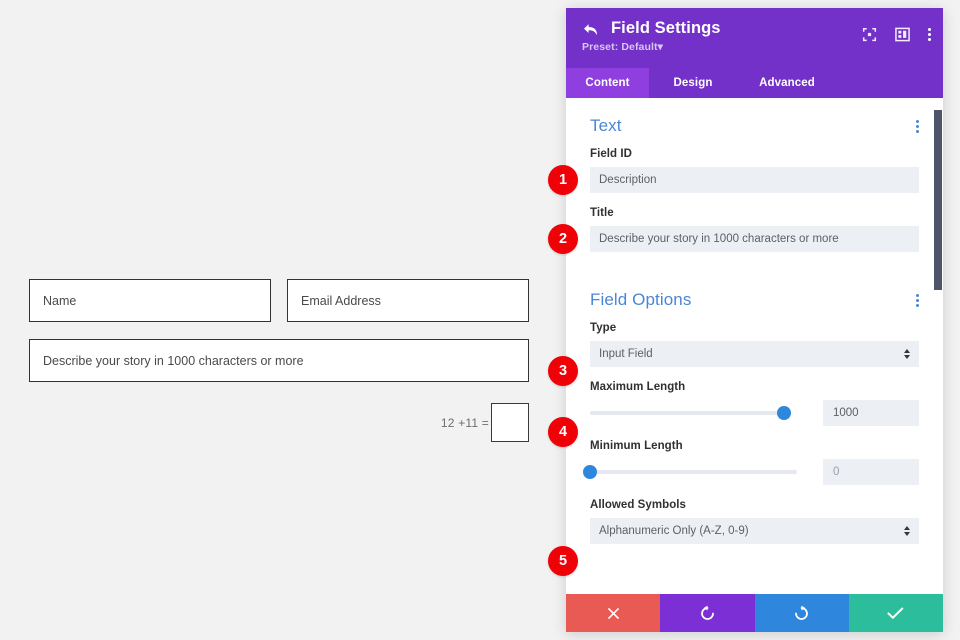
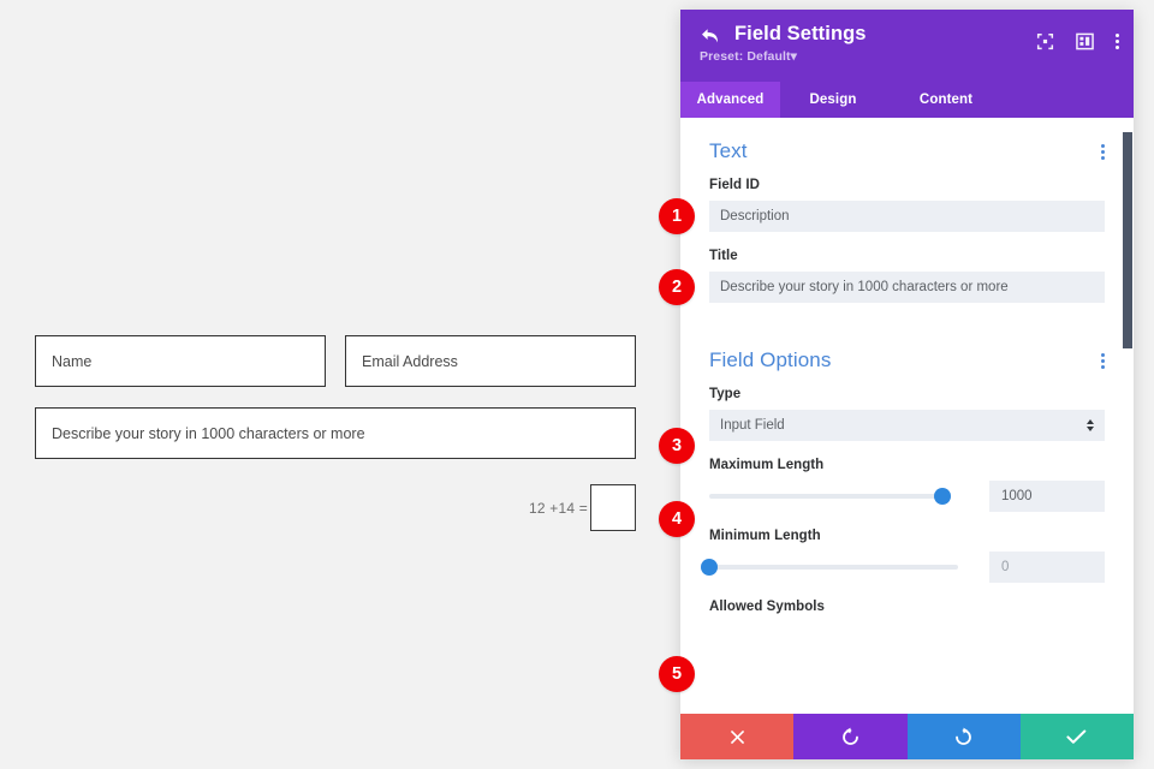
  Name
  Email Address
  Describe your story in 1000 characters or more
- 12 +11 =
+ 12 +14 =
  Field Settings
  Preset: Default▾
- Content
+ Advanced
  Design
- Advanced
+ Content
  Text
  Field ID
  Description
  Title
  Describe your story in 1000 characters or more
  Field Options
  Type
  Input Field
  Maximum Length
  1000
  Minimum Length
  0
  Allowed Symbols
- Alphanumeric Only (A-Z, 0-9)
  1
  2
  3
  4
  5
